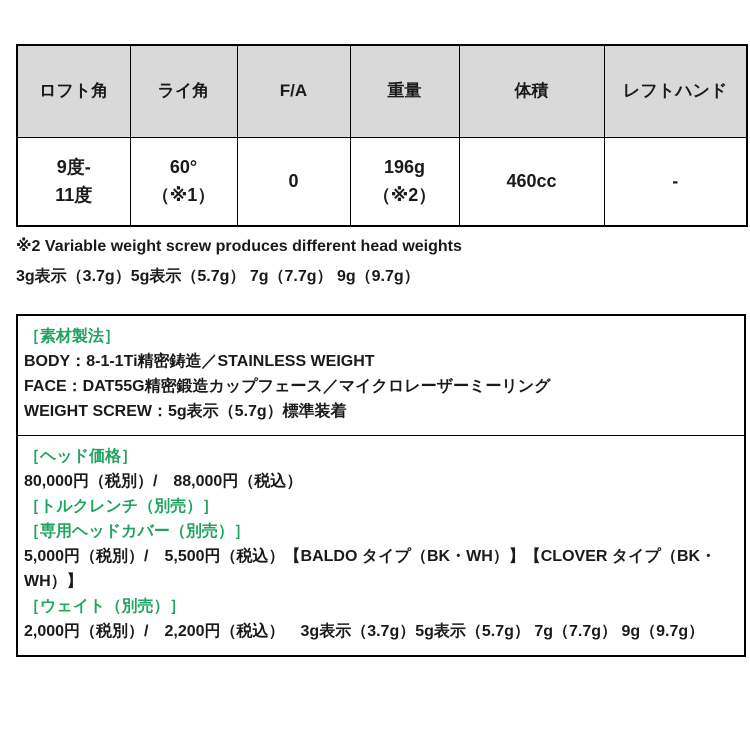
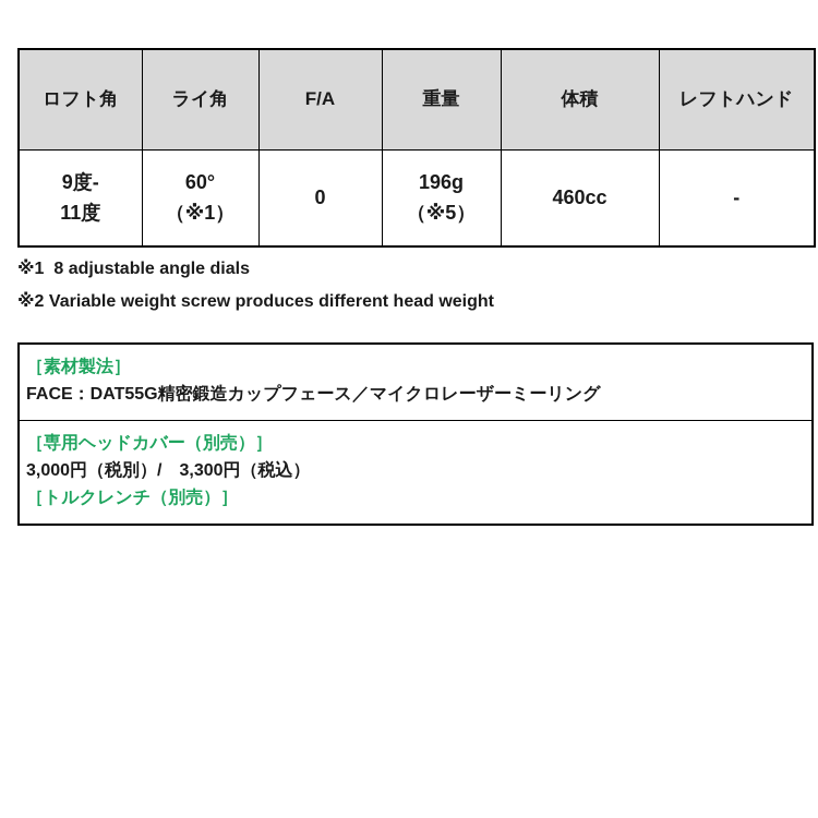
  ロフト角	ライ角	F/A	重量	体積	レフトハンド
- 9度- 11度	60° （※1）	0	196g （※2）	460cc	-
+ 9度- 11度	60° （※1）	0	196g （※5）	460cc	-
+ ※1 8 adjustable angle dials
- ※2 Variable weight screw produces different head weights
+ ※2 Variable weight screw produces different head weight
- 3g表示（3.7g）5g表示（5.7g） 7g（7.7g） 9g（9.7g）
  ［素材製法］
- BODY：8-1-1Ti精密鋳造／STAINLESS WEIGHT
  FACE：DAT55G精密鍛造カップフェース／マイクロレーザーミーリング
- WEIGHT SCREW：5g表示（5.7g）標準装着
- ［ヘッド価格］
- 80,000円（税別）/ 88,000円（税込）
- ［トルクレンチ（別売）］
+ ［専用ヘッドカバー（別売）］
+ 3,000円（税別）/ 3,300円（税込）
- ［専用ヘッドカバー（別売）］
+ ［トルクレンチ（別売）］
- 5,000円（税別）/ 5,500円（税込）【BALDO タイプ（BK・WH）】【CLOVER タイプ（BK・WH）】
- ［ウェイト（別売）］
- 2,000円（税別）/ 2,200円（税込） 3g表示（3.7g）5g表示（5.7g） 7g（7.7g） 9g（9.7g）
